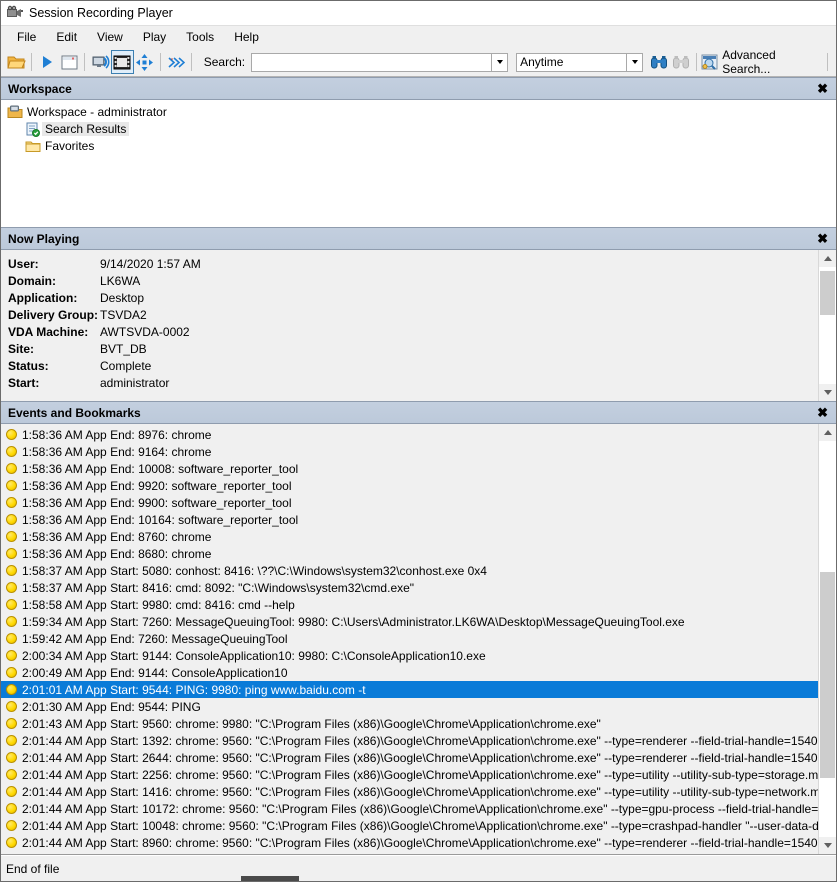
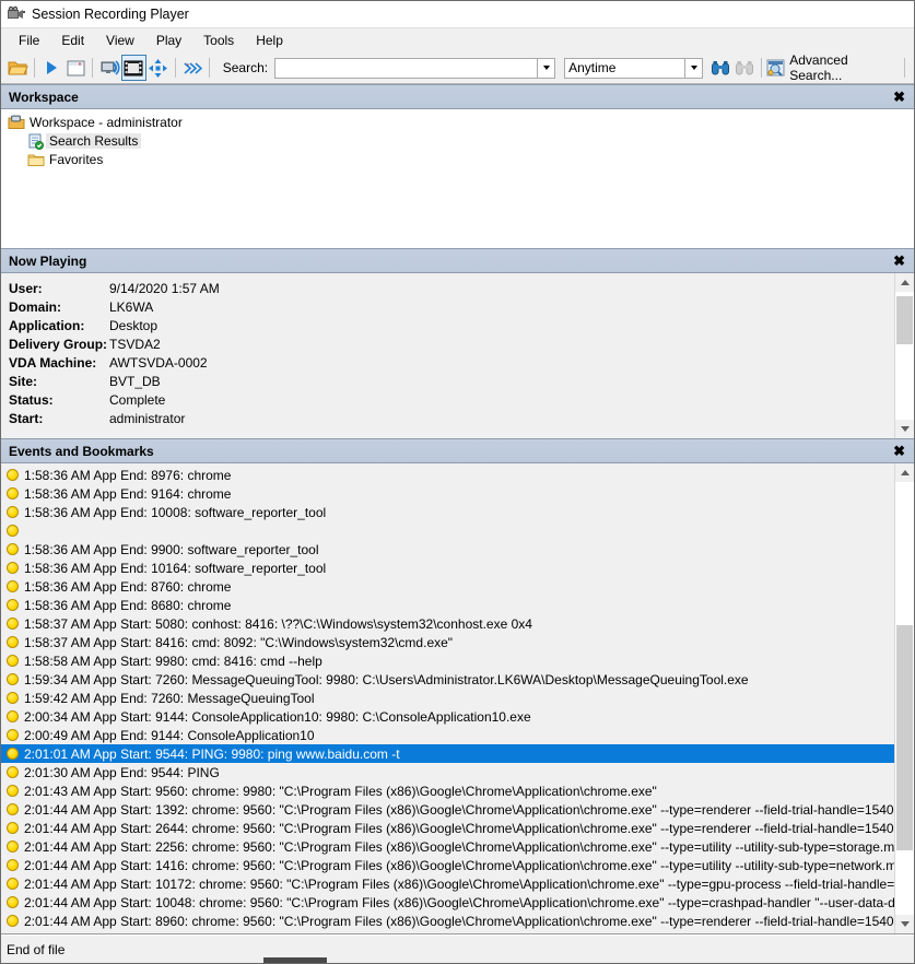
  Session Recording Player
  File
  Edit
  View
  Play
  Tools
  Help
  Search:
  Anytime
  Advanced Search...
  Workspace
  ✖
  Workspace - administrator
  Search Results
  Favorites
  Now Playing
  ✖
  User:
  9/14/2020 1:57 AM
  Domain:
  LK6WA
  Application:
  Desktop
  Delivery Group:
  TSVDA2
  VDA Machine:
  AWTSVDA-0002
  Site:
  BVT_DB
  Status:
  Complete
  Start:
  administrator
  Events and Bookmarks
  ✖
  1:58:36 AM App End: 8976: chrome
  1:58:36 AM App End: 9164: chrome
  1:58:36 AM App End: 10008: software_reporter_tool
- 1:58:36 AM App End: 9920: software_reporter_tool
  1:58:36 AM App End: 9900: software_reporter_tool
  1:58:36 AM App End: 10164: software_reporter_tool
  1:58:36 AM App End: 8760: chrome
  1:58:36 AM App End: 8680: chrome
  1:58:37 AM App Start: 5080: conhost: 8416: \??\C:\Windows\system32\conhost.exe 0x4
  1:58:37 AM App Start: 8416: cmd: 8092: "C:\Windows\system32\cmd.exe"
  1:58:58 AM App Start: 9980: cmd: 8416: cmd --help
  1:59:34 AM App Start: 7260: MessageQueuingTool: 9980: C:\Users\Administrator.LK6WA\Desktop\MessageQueuingTool.exe
  1:59:42 AM App End: 7260: MessageQueuingTool
  2:00:34 AM App Start: 9144: ConsoleApplication10: 9980: C:\ConsoleApplication10.exe
  2:00:49 AM App End: 9144: ConsoleApplication10
  2:01:01 AM App Start: 9544: PING: 9980: ping www.baidu.com -t
  2:01:30 AM App End: 9544: PING
  2:01:43 AM App Start: 9560: chrome: 9980: "C:\Program Files (x86)\Google\Chrome\Application\chrome.exe"
  2:01:44 AM App Start: 1392: chrome: 9560: "C:\Program Files (x86)\Google\Chrome\Application\chrome.exe" --type=renderer --field-trial-handle=1540
  2:01:44 AM App Start: 2644: chrome: 9560: "C:\Program Files (x86)\Google\Chrome\Application\chrome.exe" --type=renderer --field-trial-handle=1540
  2:01:44 AM App Start: 2256: chrome: 9560: "C:\Program Files (x86)\Google\Chrome\Application\chrome.exe" --type=utility --utility-sub-type=storage.m
  2:01:44 AM App Start: 1416: chrome: 9560: "C:\Program Files (x86)\Google\Chrome\Application\chrome.exe" --type=utility --utility-sub-type=network.m
  2:01:44 AM App Start: 10172: chrome: 9560: "C:\Program Files (x86)\Google\Chrome\Application\chrome.exe" --type=gpu-process --field-trial-handle=
  2:01:44 AM App Start: 10048: chrome: 9560: "C:\Program Files (x86)\Google\Chrome\Application\chrome.exe" --type=crashpad-handler "--user-data-d
  2:01:44 AM App Start: 8960: chrome: 9560: "C:\Program Files (x86)\Google\Chrome\Application\chrome.exe" --type=renderer --field-trial-handle=1540
  End of file
